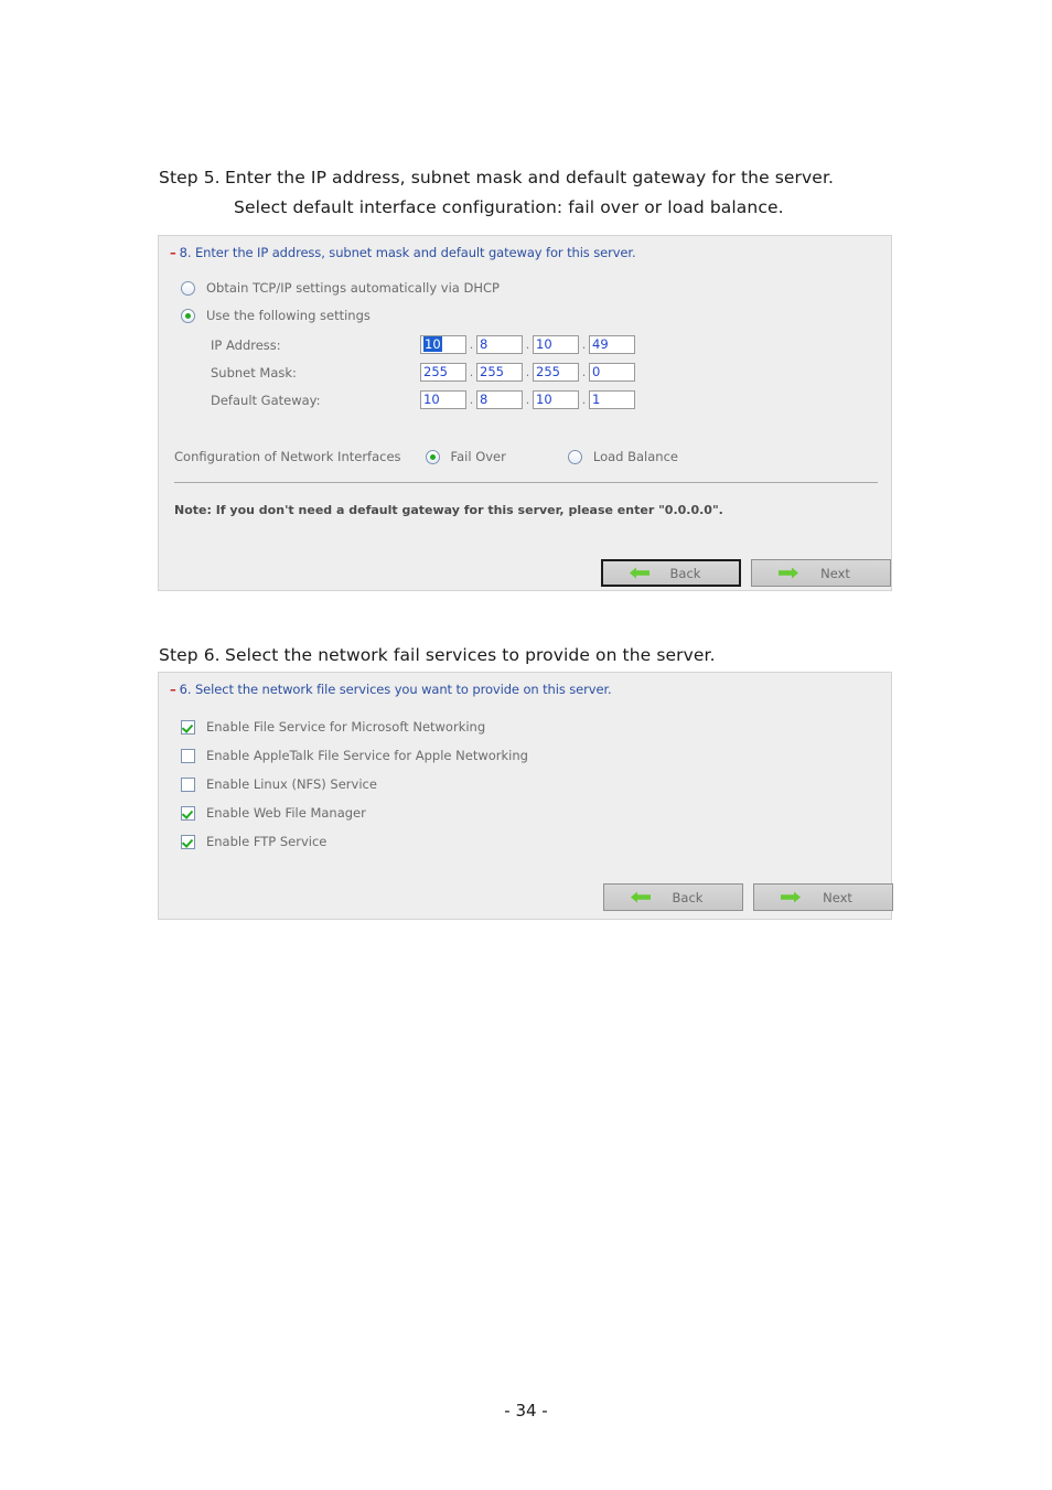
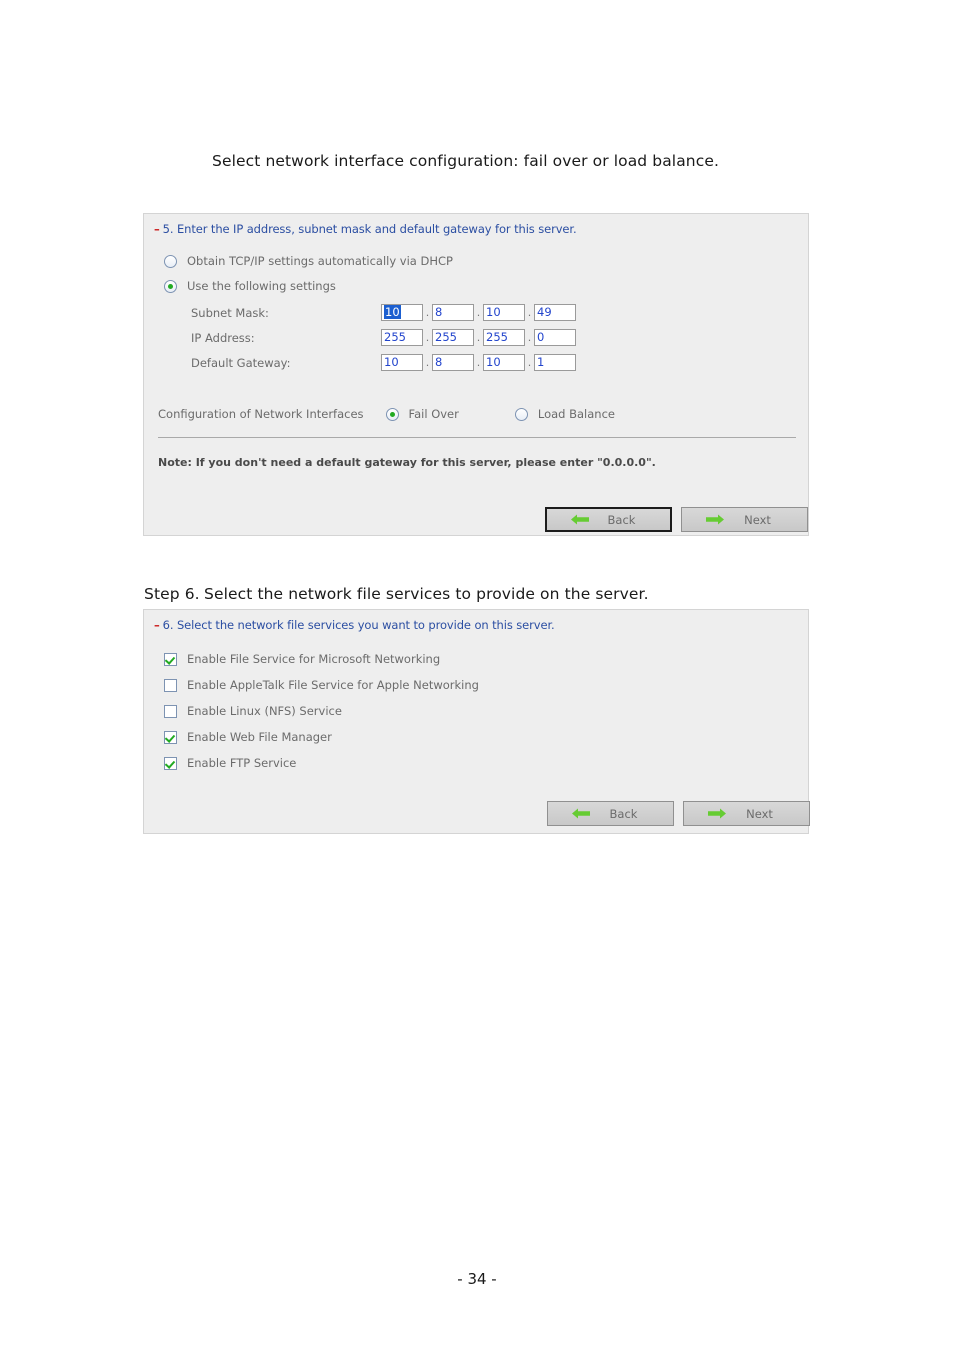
- Step 5. Enter the IP address, subnet mask and default gateway for the server.
- Select default interface configuration: fail over or load balance.
+ Select network interface configuration: fail over or load balance.
- – 8. Enter the IP address, subnet mask and default gateway for this server.
+ – 5. Enter the IP address, subnet mask and default gateway for this server.
  Obtain TCP/IP settings automatically via DHCP
  Use the following settings
- IP Address:
+ Subnet Mask:
  10
  .
  8
  .
  10
  .
  49
- Subnet Mask:
+ IP Address:
  255
  .
  255
  .
  255
  .
  0
  Default Gateway:
  10
  .
  8
  .
  10
  .
  1
  Configuration of Network Interfaces
  Fail Over
  Load Balance
  Note: If you don't need a default gateway for this server, please enter "0.0.0.0".
  Back
  Next
- Step 6. Select the network fail services to provide on the server.
+ Step 6. Select the network file services to provide on the server.
  – 6. Select the network file services you want to provide on this server.
  Enable File Service for Microsoft Networking
  Enable AppleTalk File Service for Apple Networking
  Enable Linux (NFS) Service
  Enable Web File Manager
  Enable FTP Service
  Back
  Next
  - 34 -
